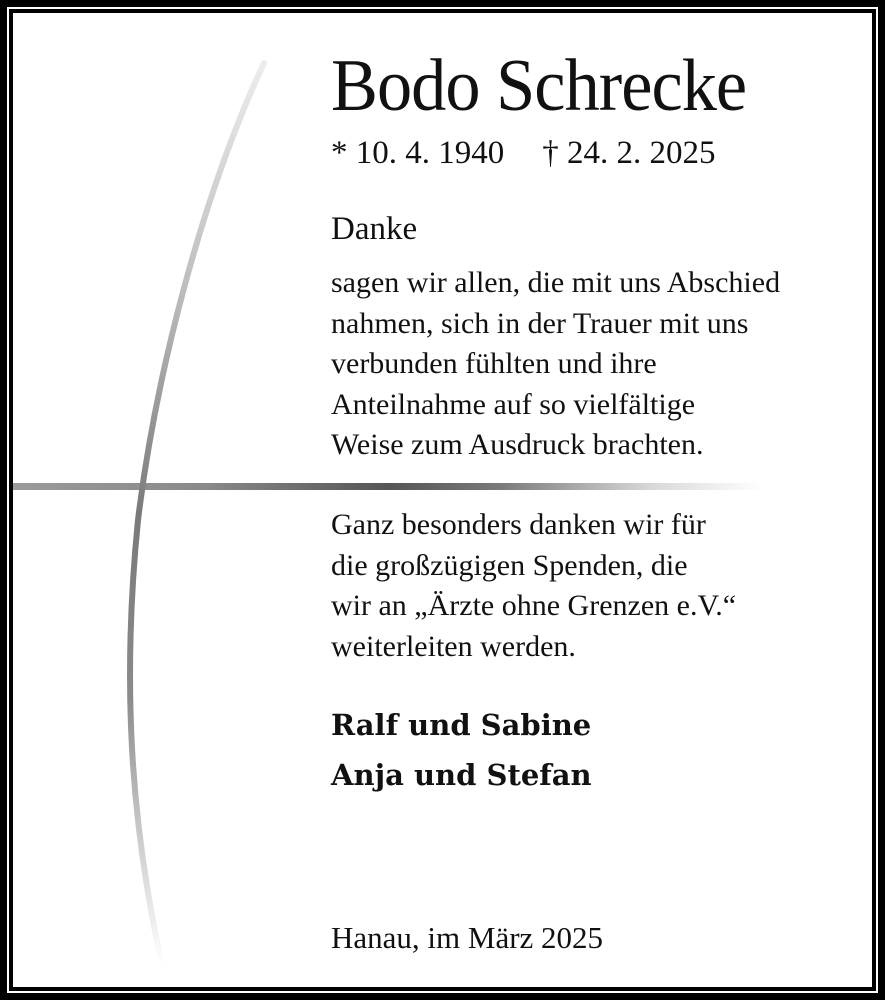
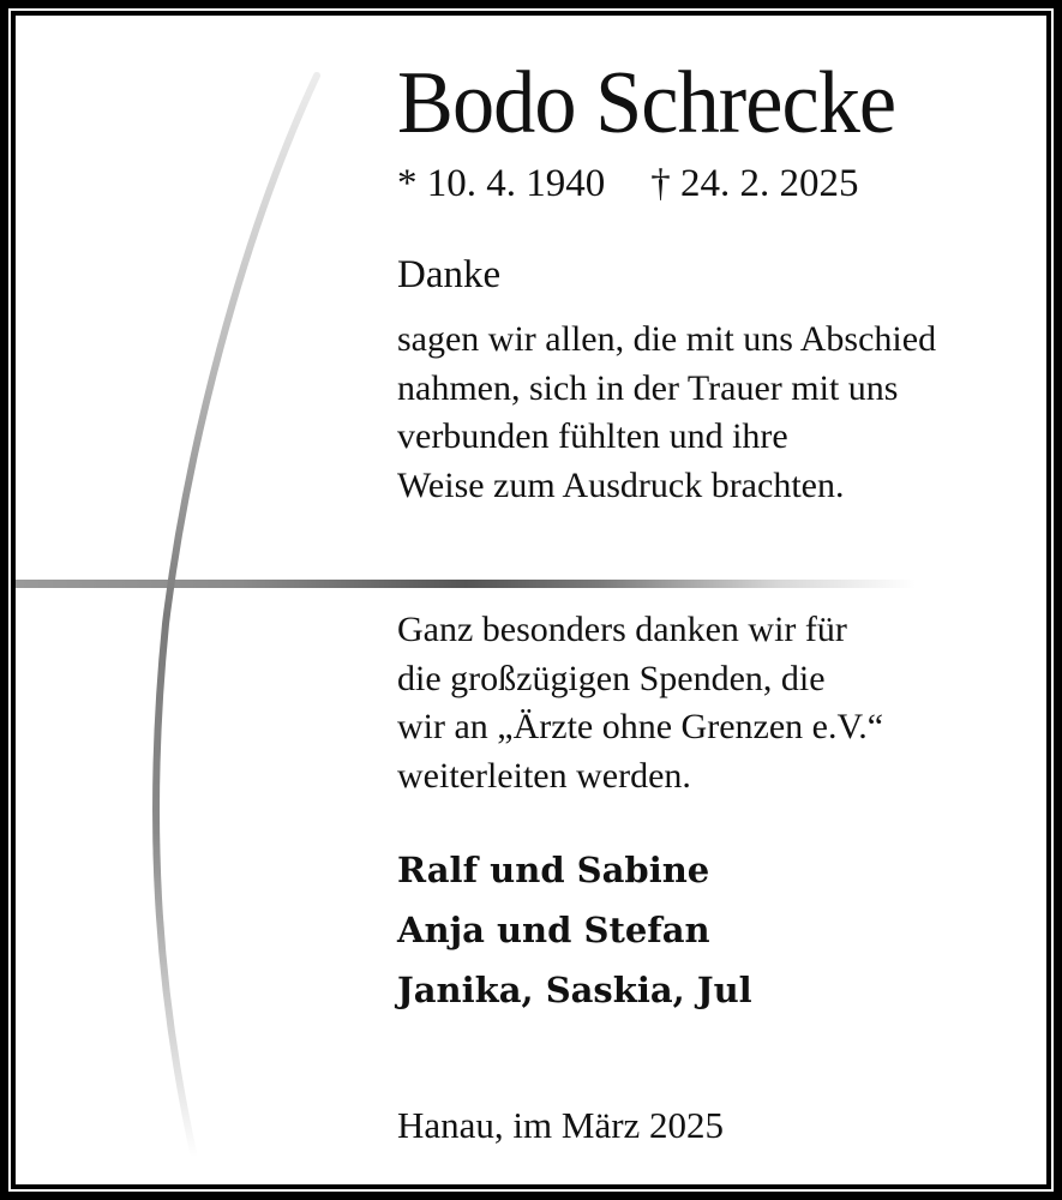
  Bodo Schrecke
  * 10. 4. 1940 † 24. 2. 2025
  Danke
  sagen wir allen, die mit uns Abschied
  nahmen, sich in der Trauer mit uns
  verbunden fühlten und ihre
- Anteilnahme auf so vielfältige
  Weise zum Ausdruck brachten.
  Ganz besonders danken wir für
  die großzügigen Spenden, die
  wir an „Ärzte ohne Grenzen e.V.“
  weiterleiten werden.
  Ralf und Sabine
  Anja und Stefan
+ Janika, Saskia, Jul
  Hanau, im März 2025
